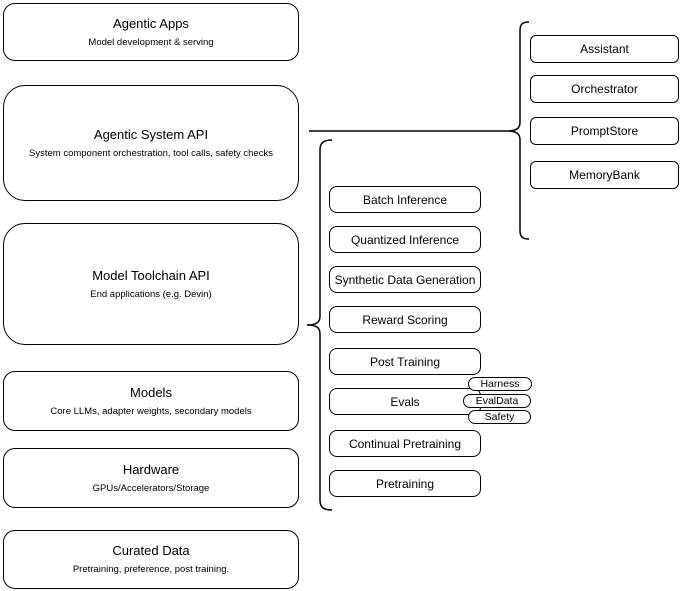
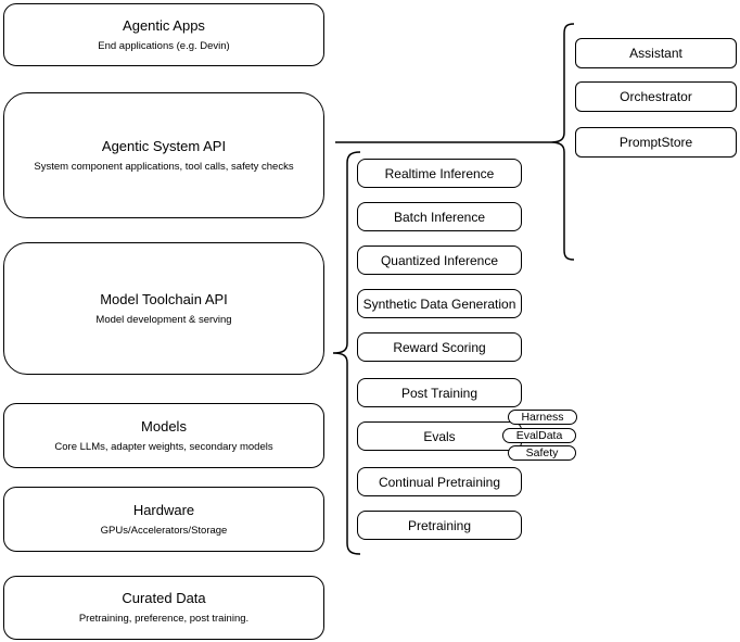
  Agentic Apps
- Model development & serving
+ End applications (e.g. Devin)
  Agentic System API
- System component orchestration, tool calls, safety checks
+ System component applications, tool calls, safety checks
  Model Toolchain API
- End applications (e.g. Devin)
+ Model development & serving
  Models
  Core LLMs, adapter weights, secondary models
  Hardware
  GPUs/Accelerators/Storage
  Curated Data
  Pretraining, preference, post training.
+ Realtime Inference
  Batch Inference
  Quantized Inference
  Synthetic Data Generation
  Reward Scoring
  Post Training
  Evals
  Continual Pretraining
  Pretraining
  Harness
  EvalData
  Safety
  Assistant
  Orchestrator
  PromptStore
- MemoryBank
